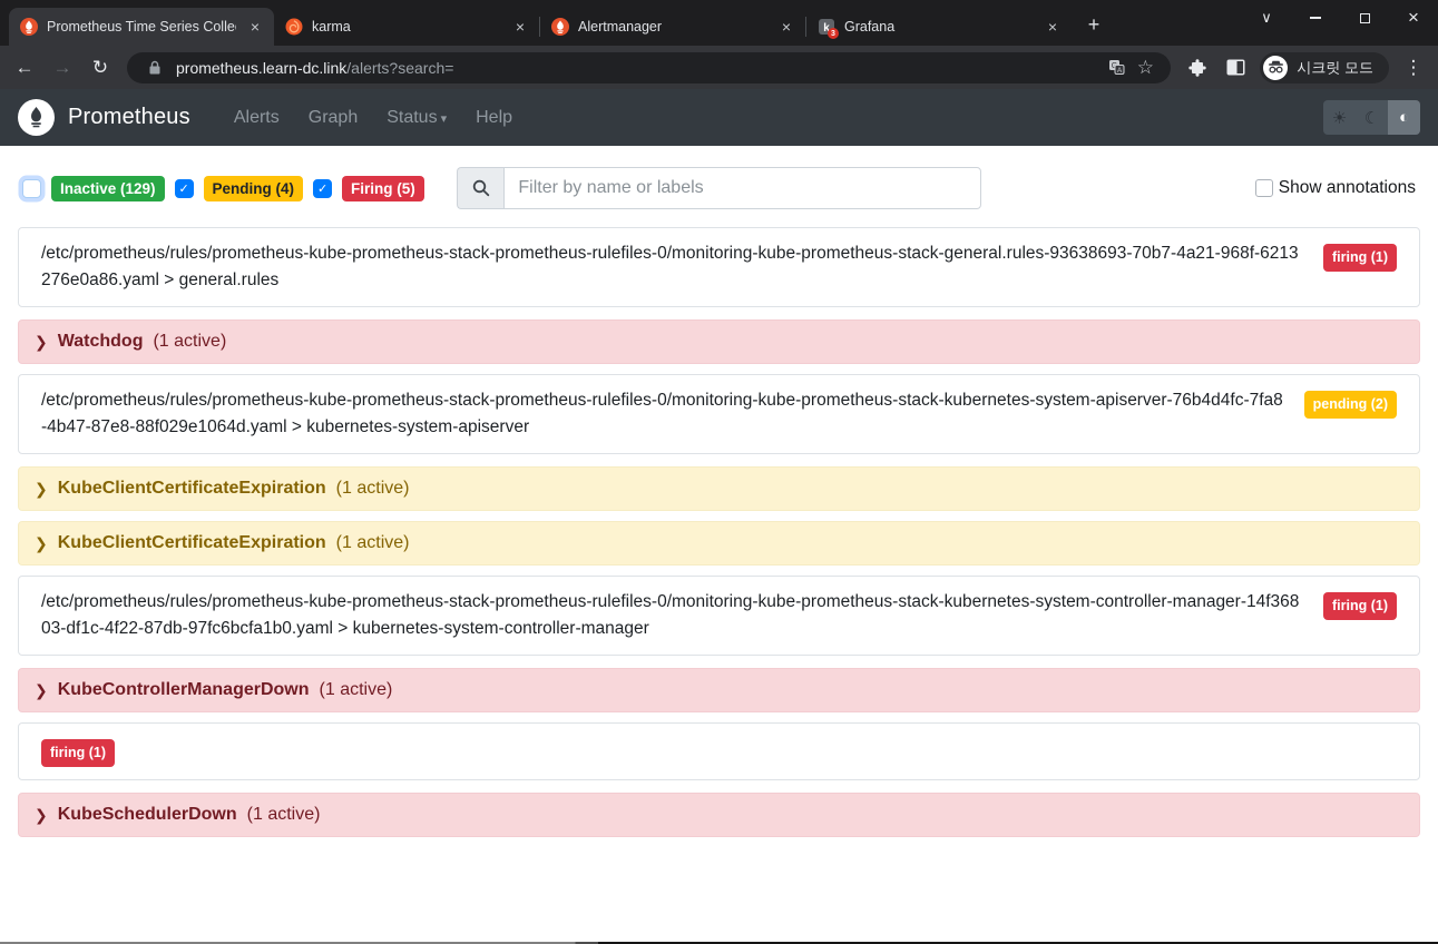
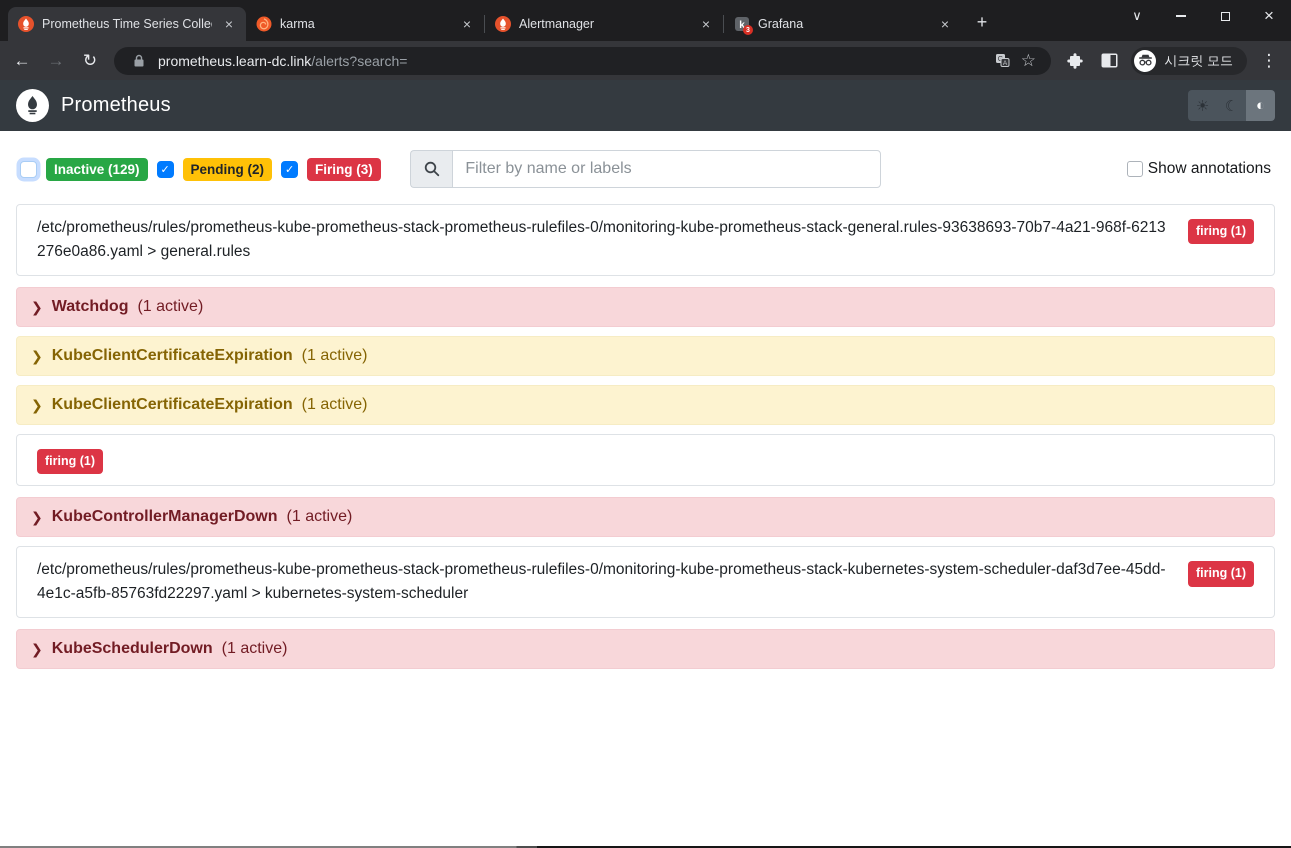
  Prometheus Time Series Colle
  ×
  karma
  ×
  Alertmanager
  ×
  k
  Grafana
  ×
  +
  ∨
  ×
  ←
  →
  ↻
  prometheus.learn-dc.link
  /alerts?search=
  ☆
  시크릿 모드
  ⋮
  Prometheus
- Alerts
- Graph
- Status ▾
- Help
  ☀
  ☾
  ◐
  Inactive (129)
  ✓
- Pending (4)
+ Pending (2)
  ✓
- Firing (5)
+ Firing (3)
  Filter by name or labels
  Show annotations
  /etc/prometheus/rules/prometheus-kube-prometheus-stack-prometheus-rulefiles-0/monitoring-kube-prometheus-stack-general.rules-93638693-70b7-4a21-968f-6213276e0a86.yaml > general.rules
  firing (1)
  ❯
  Watchdog
  (1 active)
- /etc/prometheus/rules/prometheus-kube-prometheus-stack-prometheus-rulefiles-0/monitoring-kube-prometheus-stack-kubernetes-system-apiserver-76b4d4fc-7fa8-4b47-87e8-88f029e1064d.yaml > kubernetes-system-apiserver
- pending (2)
  ❯
  KubeClientCertificateExpiration
  (1 active)
  ❯
  KubeClientCertificateExpiration
  (1 active)
- /etc/prometheus/rules/prometheus-kube-prometheus-stack-prometheus-rulefiles-0/monitoring-kube-prometheus-stack-kubernetes-system-controller-manager-14f36803-df1c-4f22-87db-97fc6bcfa1b0.yaml > kubernetes-system-controller-manager
  firing (1)
  ❯
  KubeControllerManagerDown
  (1 active)
+ /etc/prometheus/rules/prometheus-kube-prometheus-stack-prometheus-rulefiles-0/monitoring-kube-prometheus-stack-kubernetes-system-scheduler-daf3d7ee-45dd-4e1c-a5fb-85763fd22297.yaml > kubernetes-system-scheduler
  firing (1)
  ❯
  KubeSchedulerDown
  (1 active)
